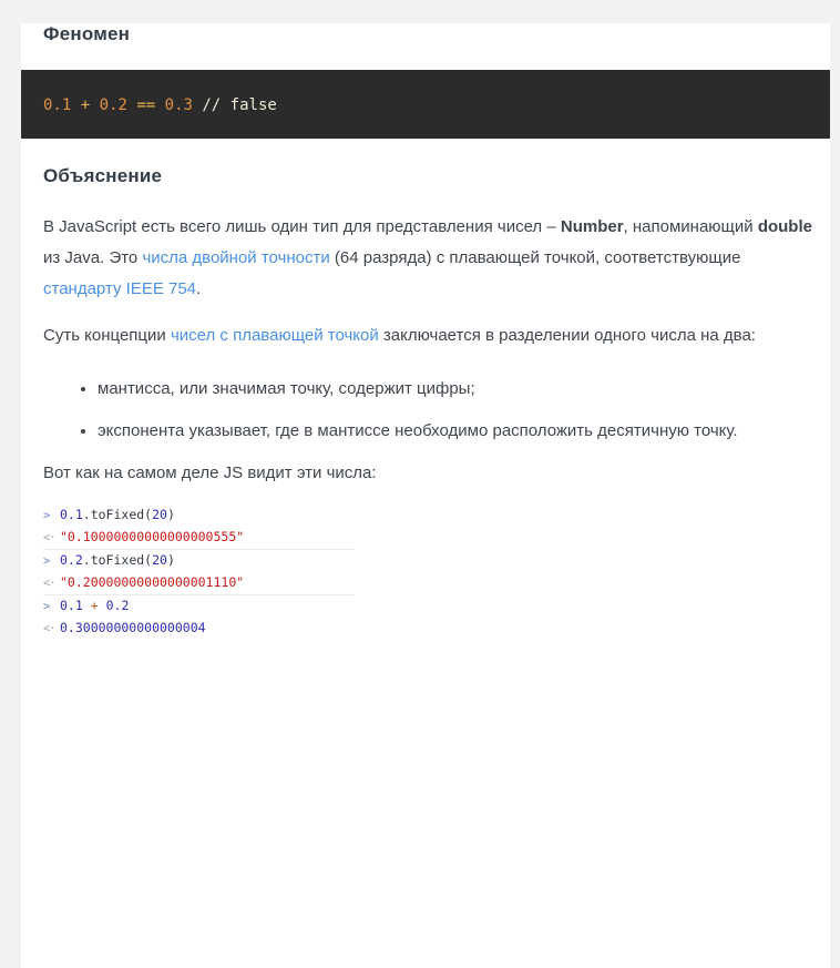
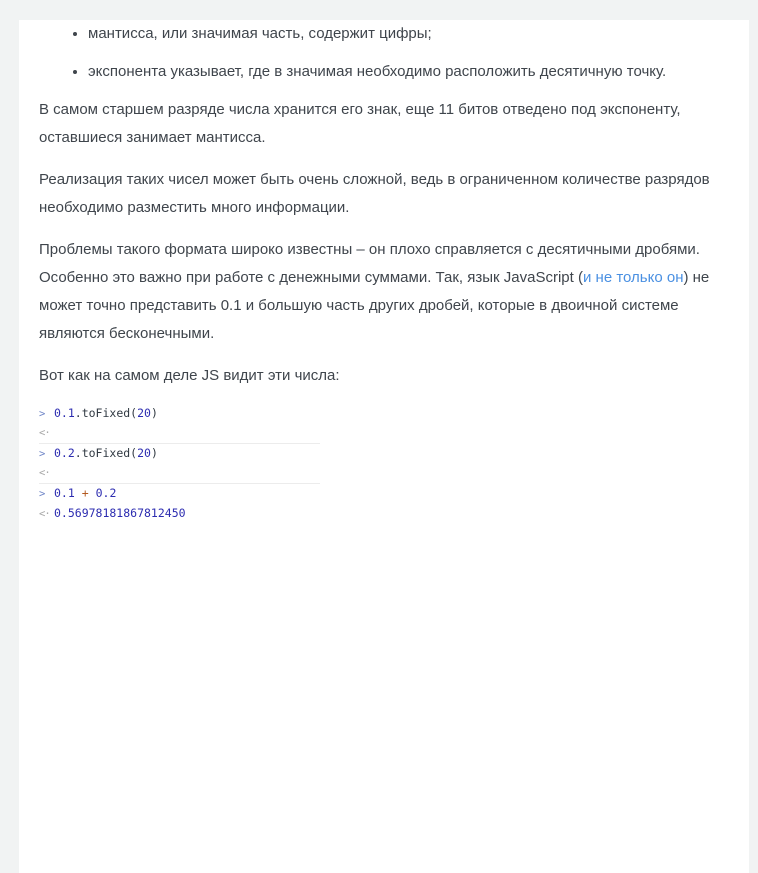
- Феномен
- 0.1 + 0.2 == 0.3 // false
- Объяснение
- В JavaScript есть всего лишь один тип для представления чисел – Number, напоминающий double из Java. Это числа двойной точности (64 разряда) с плавающей точкой, соответствующие стандарту IEEE 754.
- Суть концепции чисел с плавающей точкой заключается в разделении одного числа на два:
- мантисса, или значимая точку, содержит цифры;
+ мантисса, или значимая часть, содержит цифры;
- экспонента указывает, где в мантиссе необходимо расположить десятичную точку.
+ экспонента указывает, где в значимая необходимо расположить десятичную точку.
+ В самом старшем разряде числа хранится его знак, еще 11 битов отведено под экспоненту, оставшиеся занимает мантисса.
+ Реализация таких чисел может быть очень сложной, ведь в ограниченном количестве разрядов необходимо разместить много информации.
+ Проблемы такого формата широко известны – он плохо справляется с десятичными дробями. Особенно это важно при работе с денежными суммами. Так, язык JavaScript (и не только он) не может точно представить 0.1 и большую часть других дробей, которые в двоичной системе являются бесконечными.
  Вот как на самом деле JS видит эти числа:
  >
  0.1.toFixed(20)
  <·
- "0.10000000000000000555"
  >
  0.2.toFixed(20)
  <·
- "0.20000000000000001110"
  >
  0.1 + 0.2
  <·
- 0.30000000000000004
+ 0.56978181867812450
